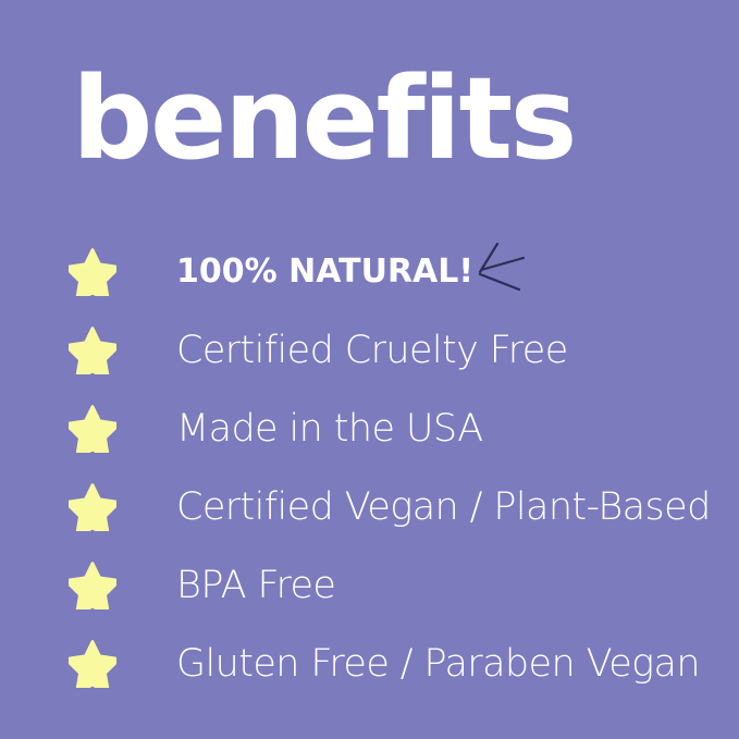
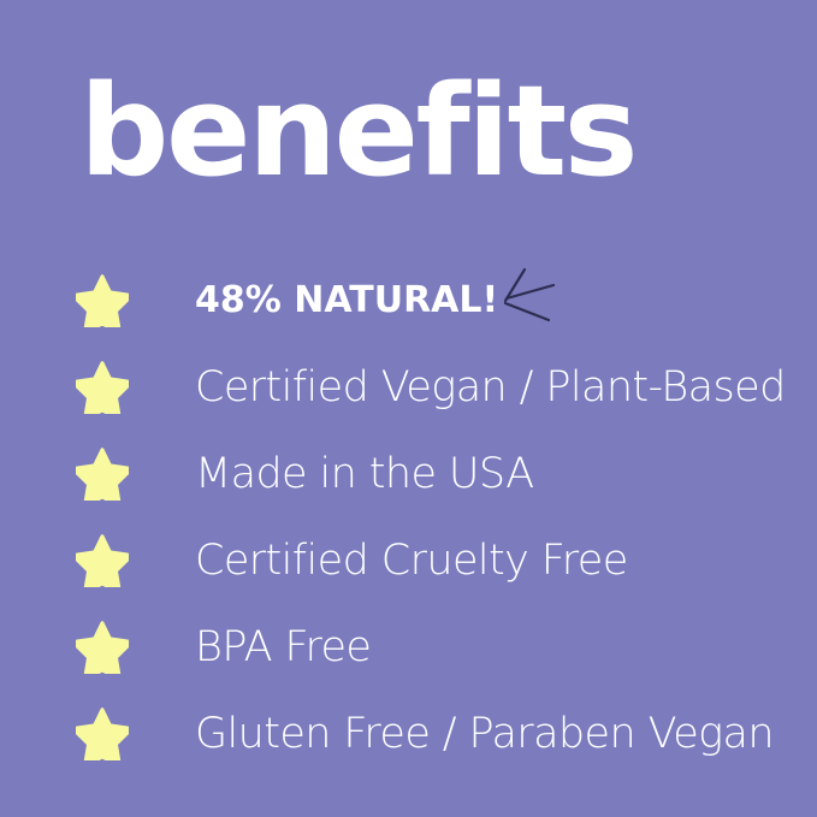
  benefits
- 100% NATURAL!
+ 48% NATURAL!
- Certified Cruelty Free
+ Certified Vegan / Plant-Based
  Made in the USA
- Certified Vegan / Plant-Based
+ Certified Cruelty Free
  BPA Free
  Gluten Free / Paraben Vegan
